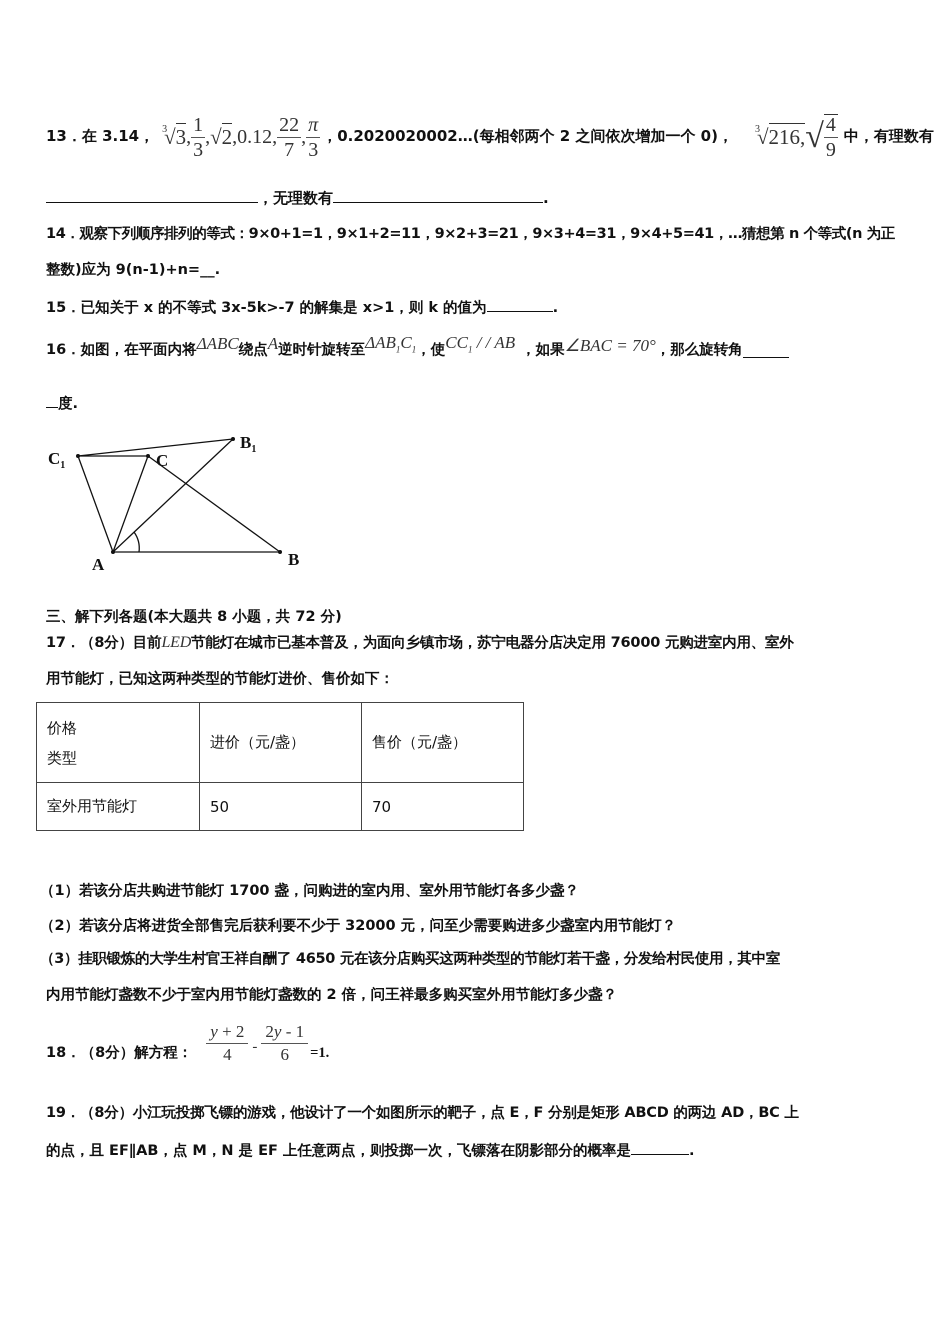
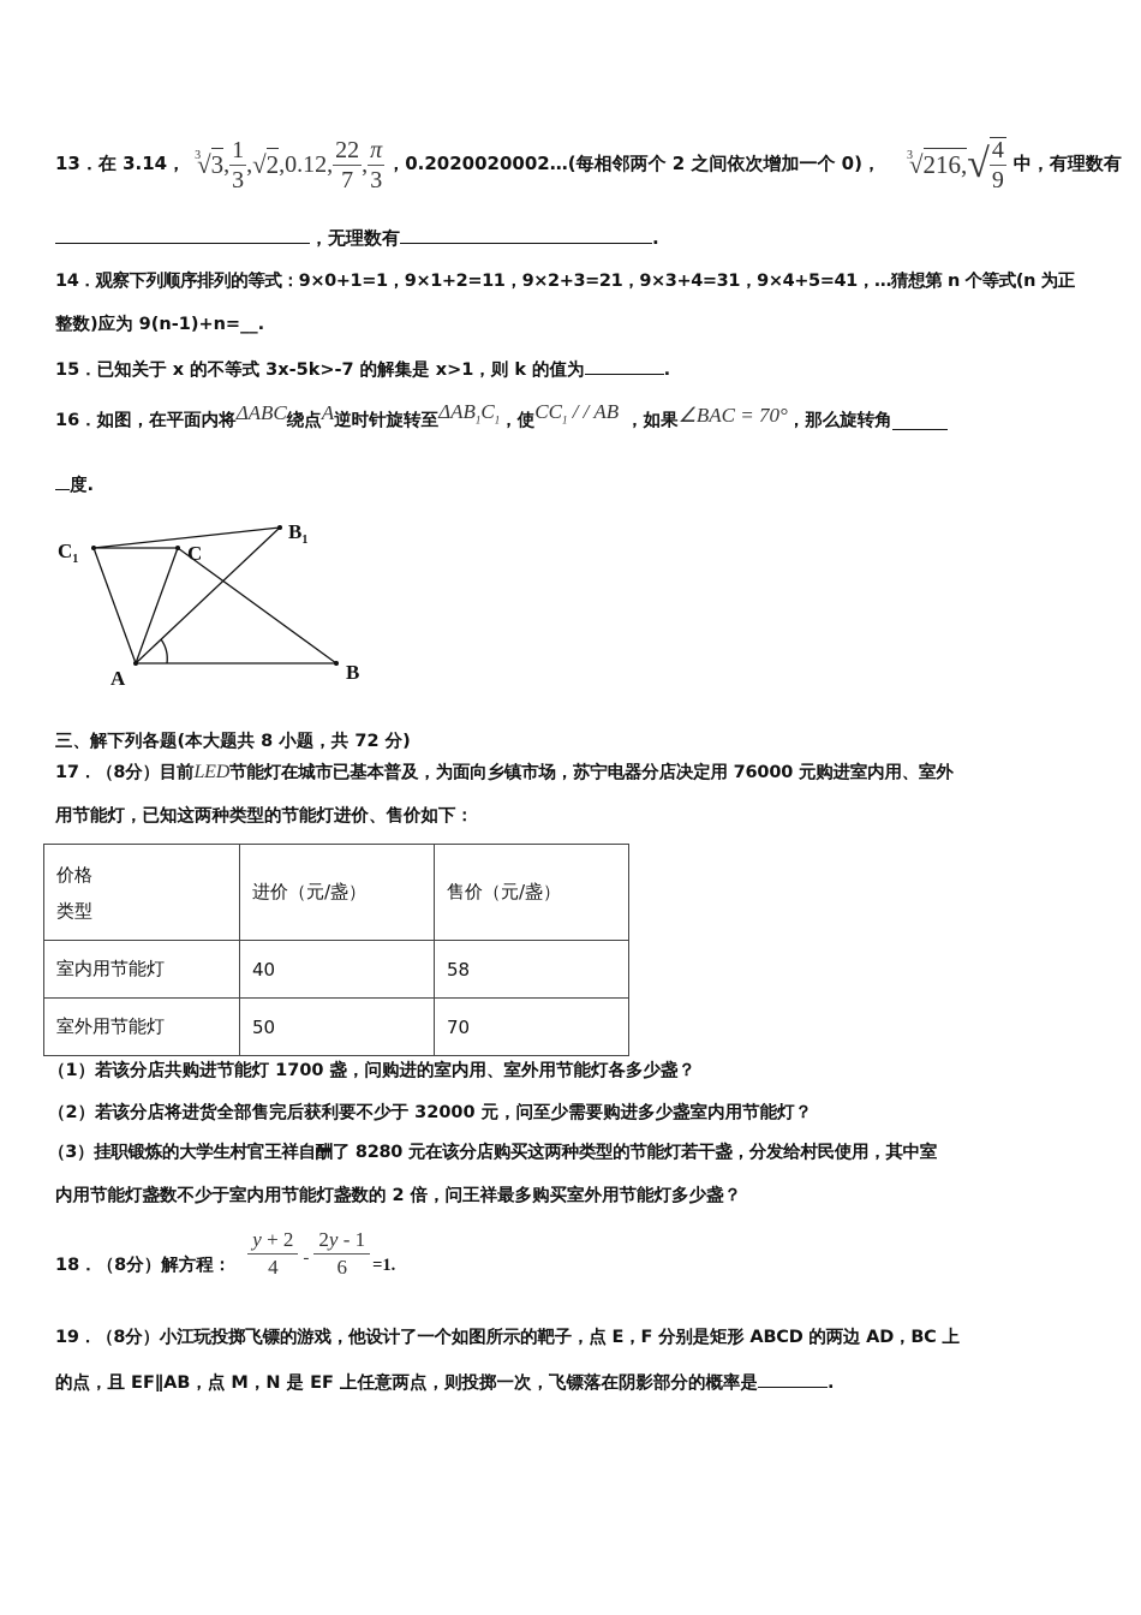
  13．
  在 3.14，
  3√3
  ,
  1
  3
  ,
  √2
  ,
  0.12,
  22
  7
  ,
  π
  3
  ，0.2020020002…(每相邻两个 2 之间依次增加一个 0)，
  3√216,
  √
  4
  9
  中，有理数有
  ，无理数有 .
  14．观察下列顺序排列的等式：9×0+1=1，9×1+2=11，9×2+3=21，9×3+4=31，9×4+5=41，…猜想第 n 个等式(n 为正
  整数)应为 9(n-1)+n=__.
  15．已知关于 x 的不等式 3x-5k>-7 的解集是 x>1，则 k 的值为 .
  16．如图，在平面内将
  ΔABC
  绕点
  A
  逆时针旋转至
  ΔAB1C1
  ，使
  CC1 / / AB
  ，如果
  ∠BAC = 70°
  ，那么旋转角
  度.
  C1
  C
  B1
  A
  B
  三、解下列各题(本大题共 8 小题，共 72 分)
  17．（8分）目前LED节能灯在城市已基本普及，为面向乡镇市场，苏宁电器分店决定用 76000 元购进室内用、室外
  用节能灯，已知这两种类型的节能灯进价、售价如下：
  价格 类型	进价（元/盏）	售价（元/盏）
+ 室内用节能灯	40	58
  室外用节能灯	50	70
  （1）若该分店共购进节能灯 1700 盏，问购进的室内用、室外用节能灯各多少盏？
  （2）若该分店将进货全部售完后获利要不少于 32000 元，问至少需要购进多少盏室内用节能灯？
- （3）挂职锻炼的大学生村官王祥自酬了 4650 元在该分店购买这两种类型的节能灯若干盏，分发给村民使用，其中室
+ （3）挂职锻炼的大学生村官王祥自酬了 8280 元在该分店购买这两种类型的节能灯若干盏，分发给村民使用，其中室
  内用节能灯盏数不少于室内用节能灯盏数的 2 倍，问王祥最多购买室外用节能灯多少盏？
  18．（8分）解方程：
  y + 2
  4
  -
  2y - 1
  6
  =1.
  19．（8分）小江玩投掷飞镖的游戏，他设计了一个如图所示的靶子，点 E，F 分别是矩形 ABCD 的两边 AD，BC 上
  的点，且 EF∥AB，点 M，N 是 EF 上任意两点，则投掷一次，飞镖落在阴影部分的概率是 .
